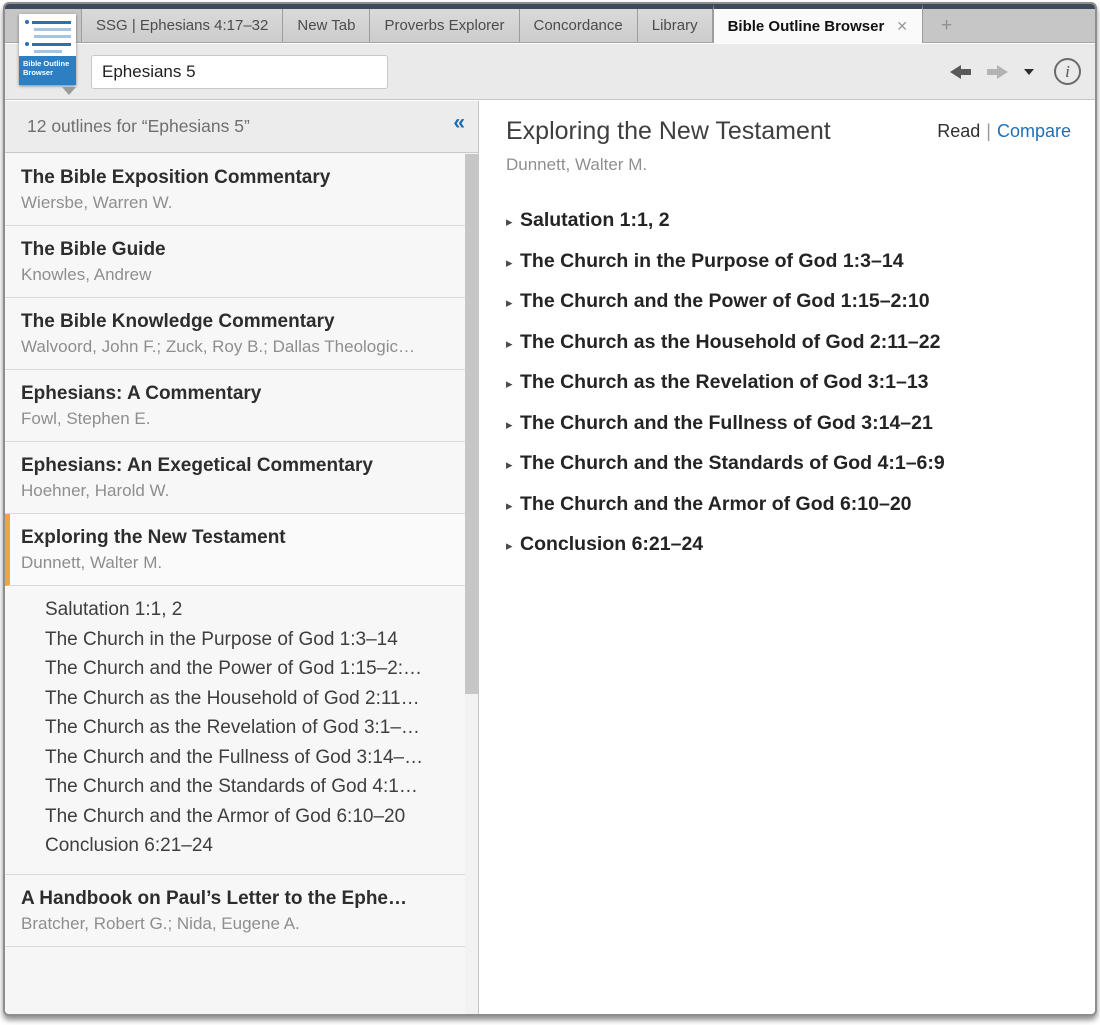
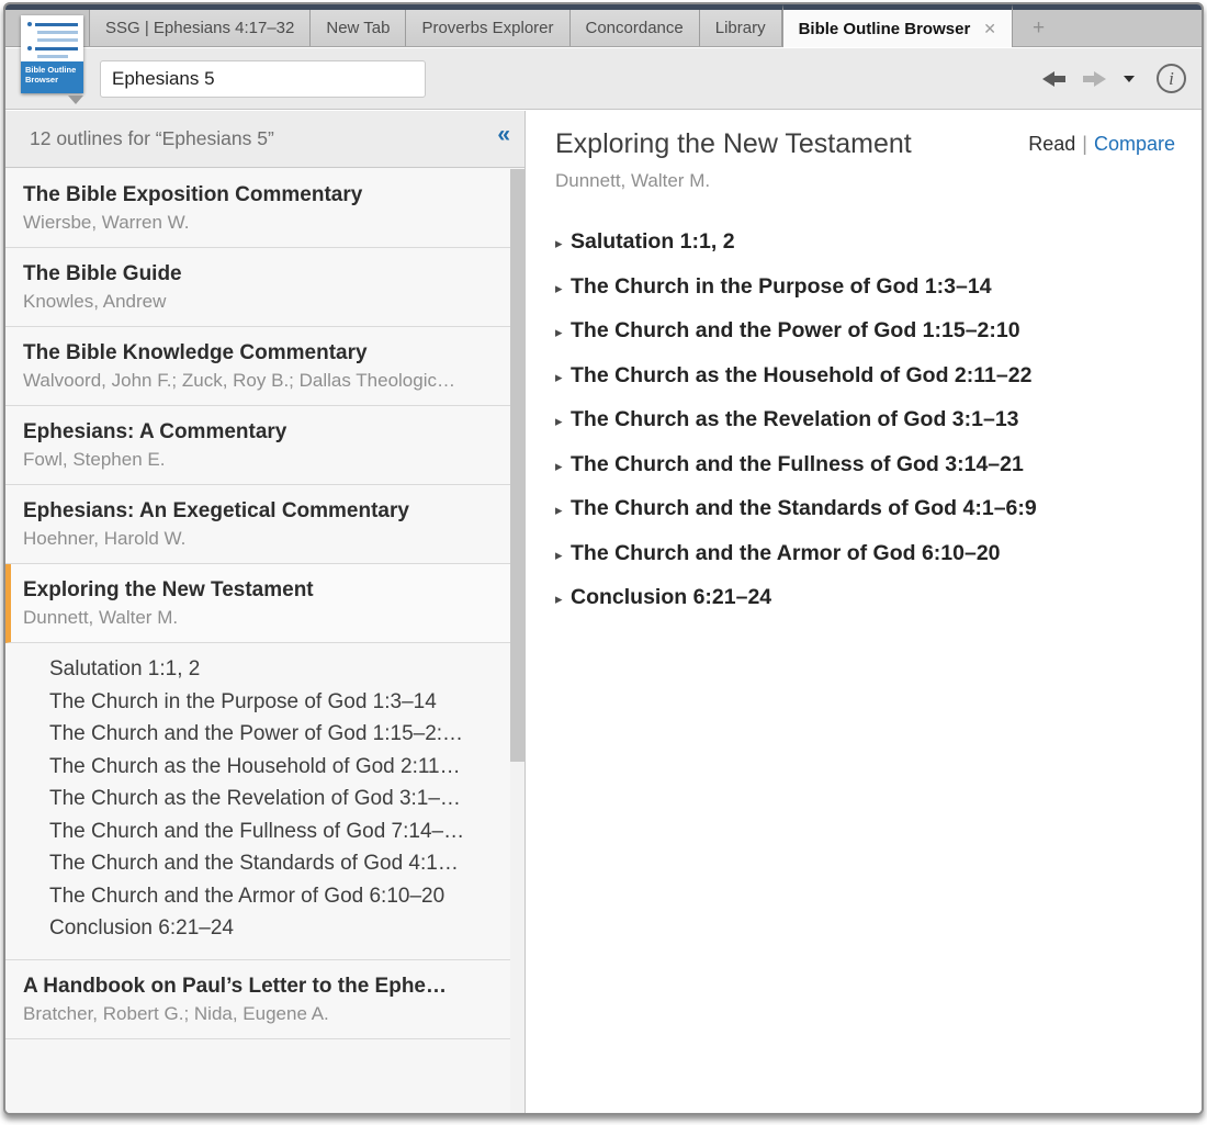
  SSG | Ephesians 4:17–32
  New Tab
  Proverbs Explorer
  Concordance
  Library
  Bible Outline Browser
  ✕
  +
  Bible Outline Browser
  Ephesians 5
  i
  12 outlines for “Ephesians 5”
  «
  The Bible Exposition Commentary
  Wiersbe, Warren W.
  The Bible Guide
  Knowles, Andrew
  The Bible Knowledge Commentary
  Walvoord, John F.; Zuck, Roy B.; Dallas Theologic…
  Ephesians: A Commentary
  Fowl, Stephen E.
  Ephesians: An Exegetical Commentary
  Hoehner, Harold W.
  Exploring the New Testament
  Dunnett, Walter M.
  Salutation 1:1, 2
  The Church in the Purpose of God 1:3–14
  The Church and the Power of God 1:15–2:…
  The Church as the Household of God 2:11…
  The Church as the Revelation of God 3:1–…
- The Church and the Fullness of God 3:14–…
+ The Church and the Fullness of God 7:14–…
  The Church and the Standards of God 4:1…
  The Church and the Armor of God 6:10–20
  Conclusion 6:21–24
  A Handbook on Paul’s Letter to the Ephe…
  Bratcher, Robert G.; Nida, Eugene A.
  Exploring the New Testament
  Dunnett, Walter M.
  Read | Compare
  ▸
  Salutation 1:1, 2
  ▸
  The Church in the Purpose of God 1:3–14
  ▸
  The Church and the Power of God 1:15–2:10
  ▸
  The Church as the Household of God 2:11–22
  ▸
  The Church as the Revelation of God 3:1–13
  ▸
  The Church and the Fullness of God 3:14–21
  ▸
  The Church and the Standards of God 4:1–6:9
  ▸
  The Church and the Armor of God 6:10–20
  ▸
  Conclusion 6:21–24
